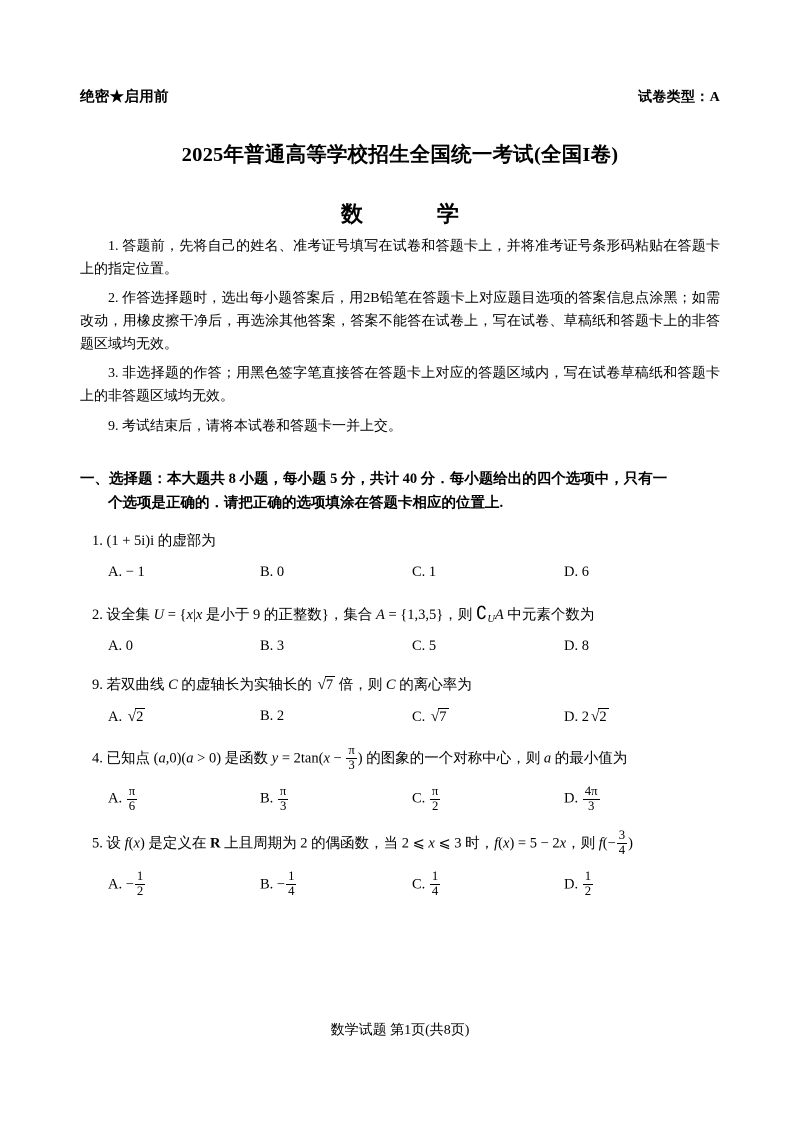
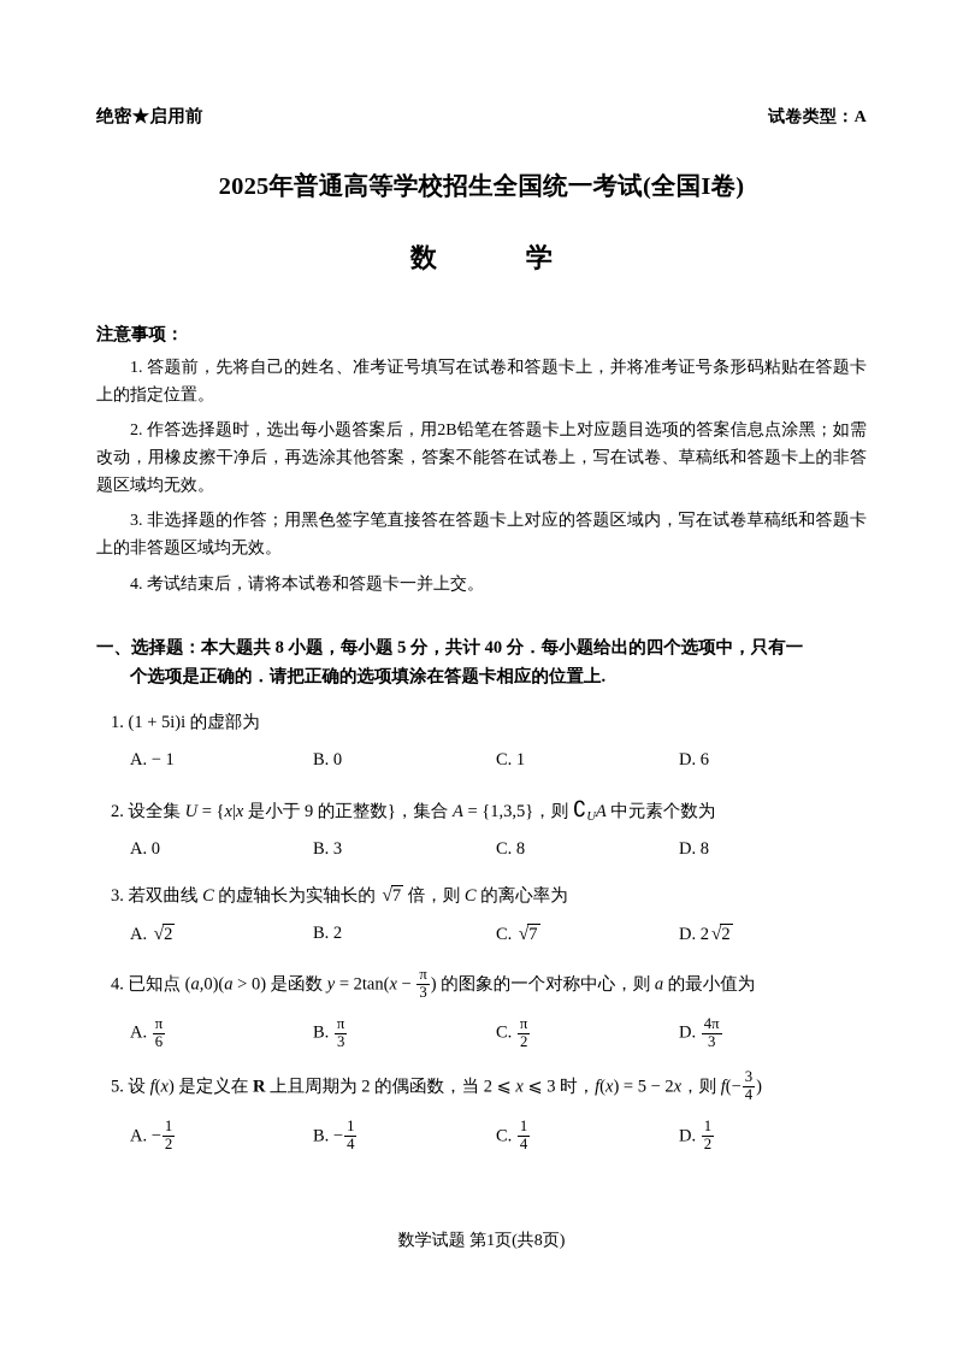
  绝密★启用前
  试卷类型：A
  2025年普通高等学校招生全国统一考试(全国I卷)
  数 学
+ 注意事项：
  1. 答题前，先将自己的姓名、准考证号填写在试卷和答题卡上，并将准考证号条形码粘贴在答题卡上的指定位置。
  2. 作答选择题时，选出每小题答案后，用2B铅笔在答题卡上对应题目选项的答案信息点涂黑；如需改动，用橡皮擦干净后，再选涂其他答案，答案不能答在试卷上，写在试卷、草稿纸和答题卡上的非答题区域均无效。
  3. 非选择题的作答；用黑色签字笔直接答在答题卡上对应的答题区域内，写在试卷草稿纸和答题卡上的非答题区域均无效。
- 9. 考试结束后，请将本试卷和答题卡一并上交。
+ 4. 考试结束后，请将本试卷和答题卡一并上交。
  一、选择题：本大题共 8 小题，每小题 5 分，共计 40 分．每小题给出的四个选项中，只有一
  个选项是正确的．请把正确的选项填涂在答题卡相应的位置上.
  1. (1 + 5i)i 的虚部为
  A. − 1
  B. 0
  C. 1
  D. 6
  2. 设全集 U = {x|x 是小于 9 的正整数}，集合 A = {1,3,5}，则 ∁UA 中元素个数为
  A. 0
  B. 3
- C. 5
+ C. 8
  D. 8
- 9. 若双曲线 C 的虚轴长为实轴长的 √7 倍，则 C 的离心率为
+ 3. 若双曲线 C 的虚轴长为实轴长的 √7 倍，则 C 的离心率为
  A. √2
  B. 2
  C. √7
  D. 2 √2
  4. 已知点 (a,0)(a > 0) 是函数 y = 2tan(x −
  π
  3
  ) 的图象的一个对称中心，则 a 的最小值为
  A.
  π
  6
  B.
  π
  3
  C.
  π
  2
  D.
  4π
  3
  5. 设 f(x) 是定义在 R 上且周期为 2 的偶函数，当 2 ⩽ x ⩽ 3 时，f(x) = 5 − 2x，则 f(−
  3
  4
  )
  A. −
  1
  2
  B. −
  1
  4
  C.
  1
  4
  D.
  1
  2
  数学试题 第1页(共8页)
